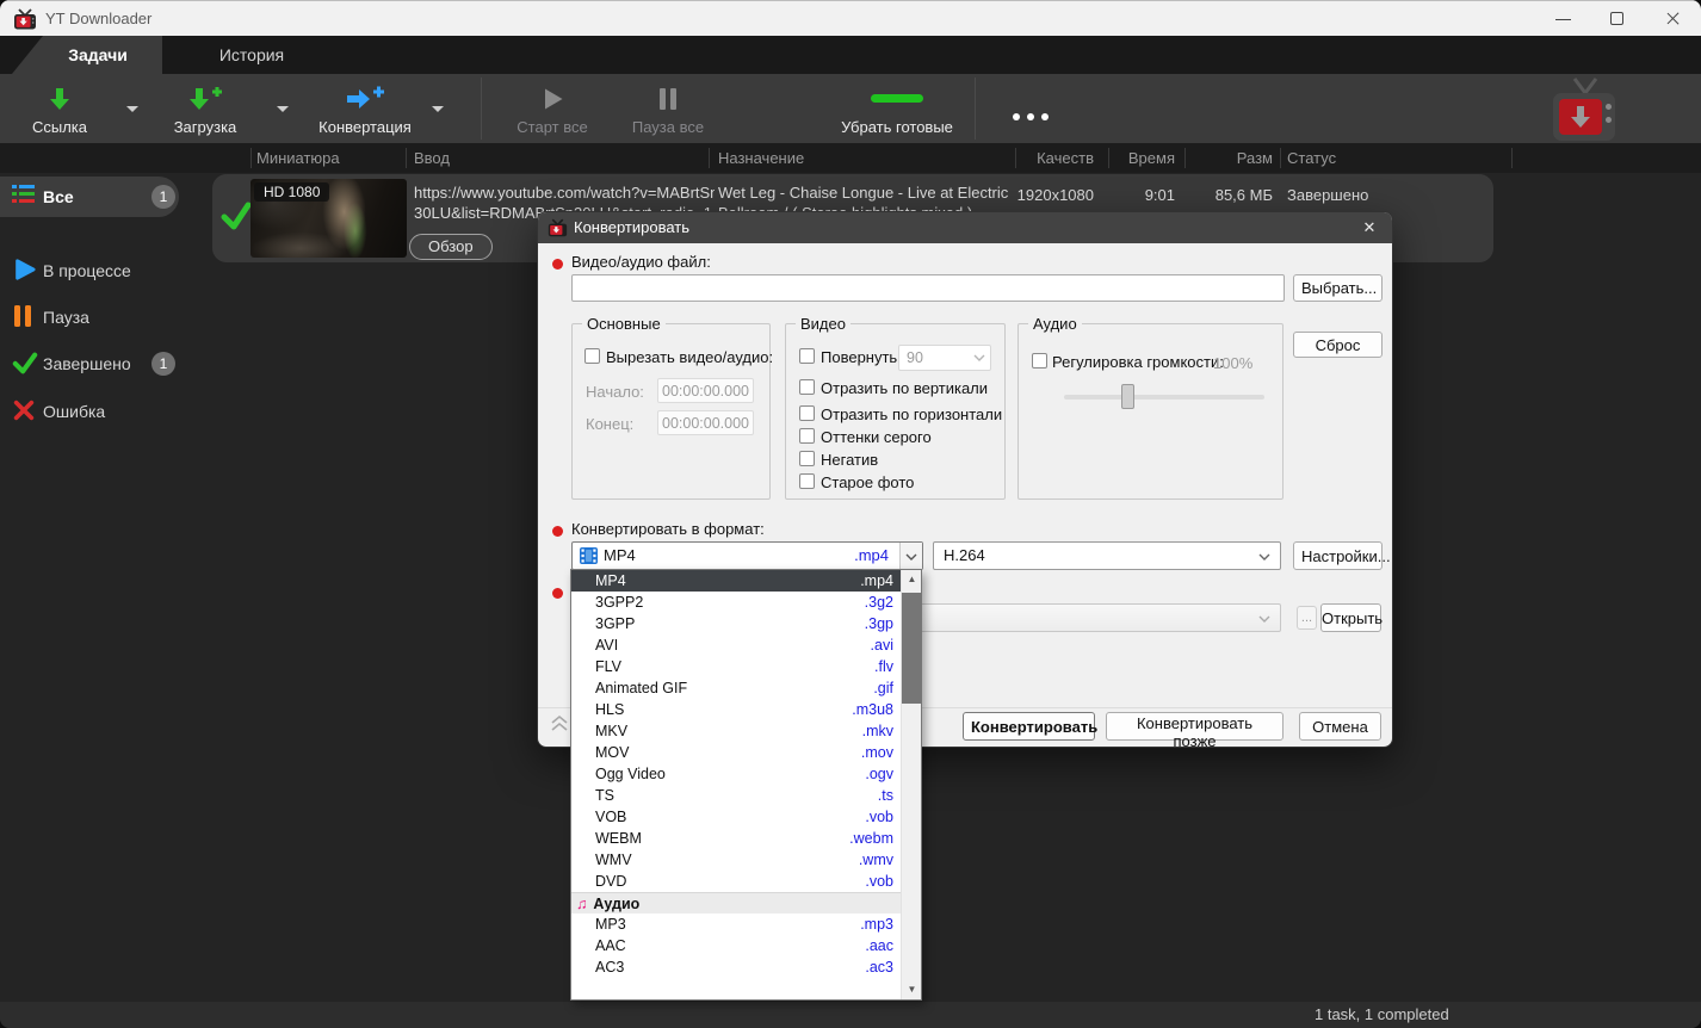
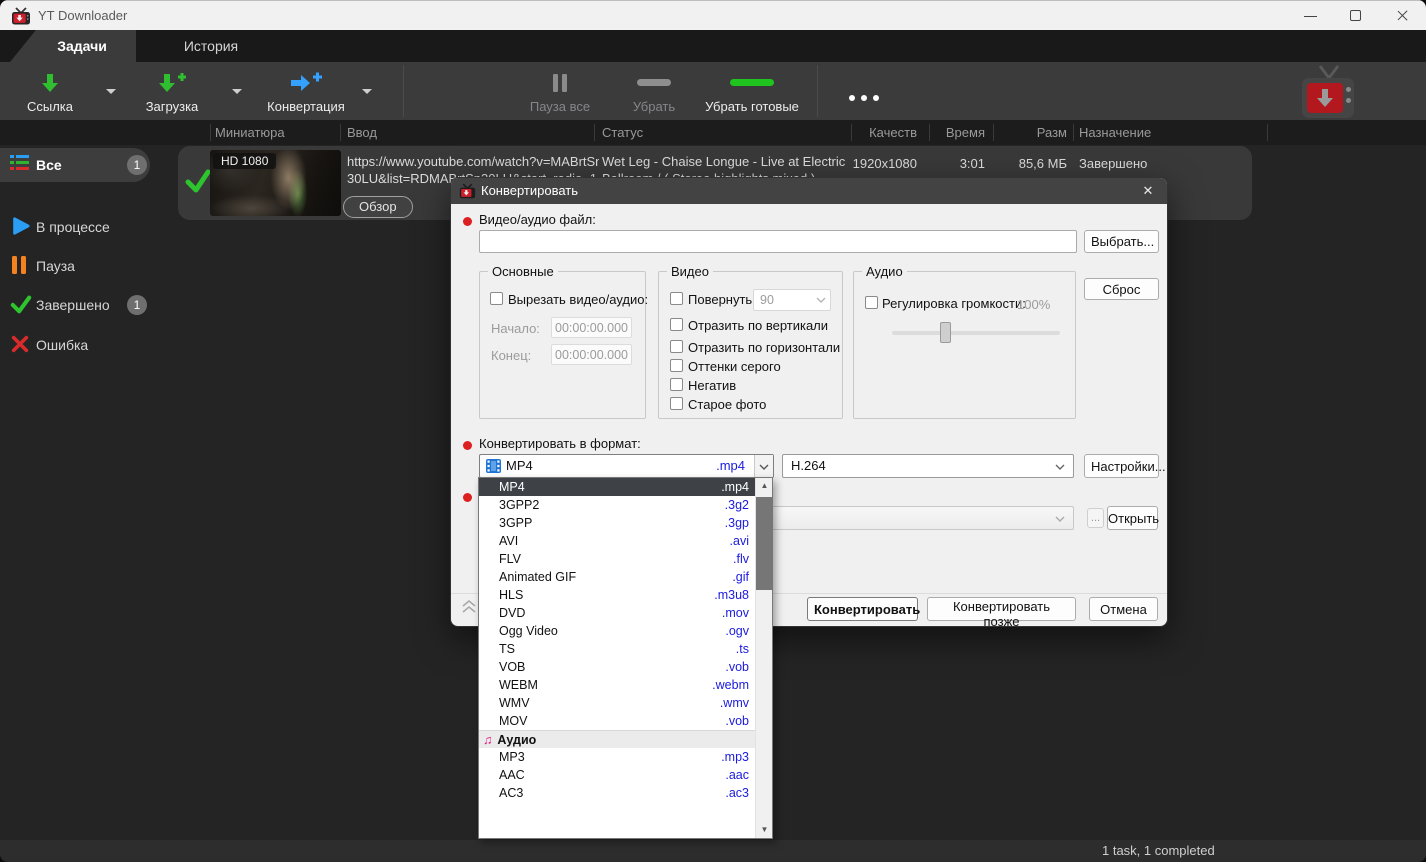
  YT Downloader
  Задачи
  История
  Ссылка
  Загрузка
  Конвертация
- Старт все
  Пауза все
+ Убрать
  Убрать готовые
  Миниатюра
  Ввод
- Назначение
+ Статус
  Качеств
  Время
  Разм
- Статус
+ Назначение
  Все
  1
  В процессе
  Пауза
  Завершено
  1
  Ошибка
  HD 1080
  https://www.youtube.com/watch?v=MABrtSn
  Обзор
  Wet Leg - Chaise Longue - Live at Electric
  1920x1080
- 9:01
+ 3:01
  85,6 МБ
  Завершено
  1 task, 1 completed
  Конвертировать
  ✕
  Видео/аудио файл:
  Выбрать...
  Основные
  Вырезать видео/аудио:
  Начало:
  00:00:00.000
  Конец:
  00:00:00.000
  Видео
  Повернуть
  90
  Отразить по вертикали
  Отразить по горизонтали
  Оттенки серого
  Негатив
  Старое фото
  Аудио
  Регулировка громкости:
  100%
  Сброс
  Конвертировать в формат:
  MP4
  .mp4
  H.264
  Настройки...
  ...
  Открыть
  Конвертировать
  Конвертировать позже
  Отмена
  MP4
  .mp4
  3GPP2
  .3g2
  3GPP
  .3gp
  AVI
  .avi
  FLV
  .flv
  Animated GIF
  .gif
  HLS
  .m3u8
- MKV
- .mkv
- MOV
+ DVD
  .mov
  Ogg Video
  .ogv
  TS
  .ts
  VOB
  .vob
  WEBM
  .webm
  WMV
  .wmv
- DVD
+ MOV
  .vob
  ♫
  Аудио
  MP3
  .mp3
  AAC
  .aac
  AC3
  .ac3
  ▲
  ▼
